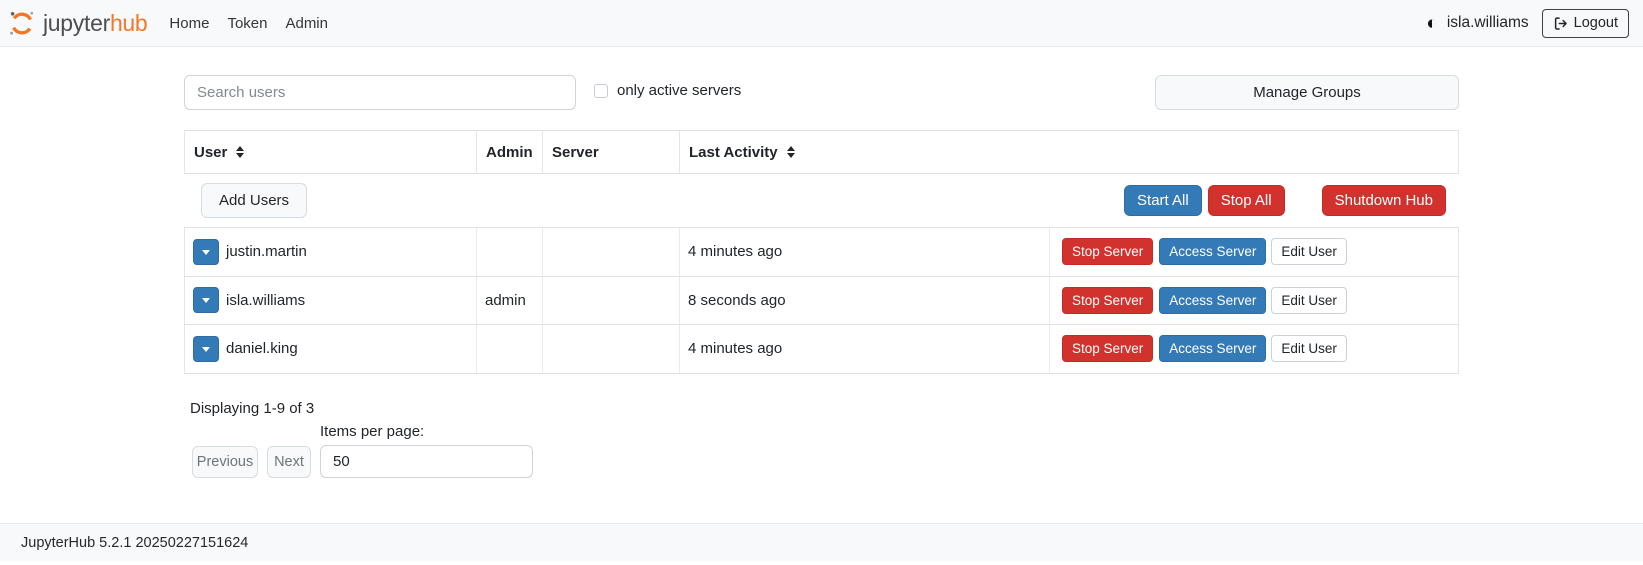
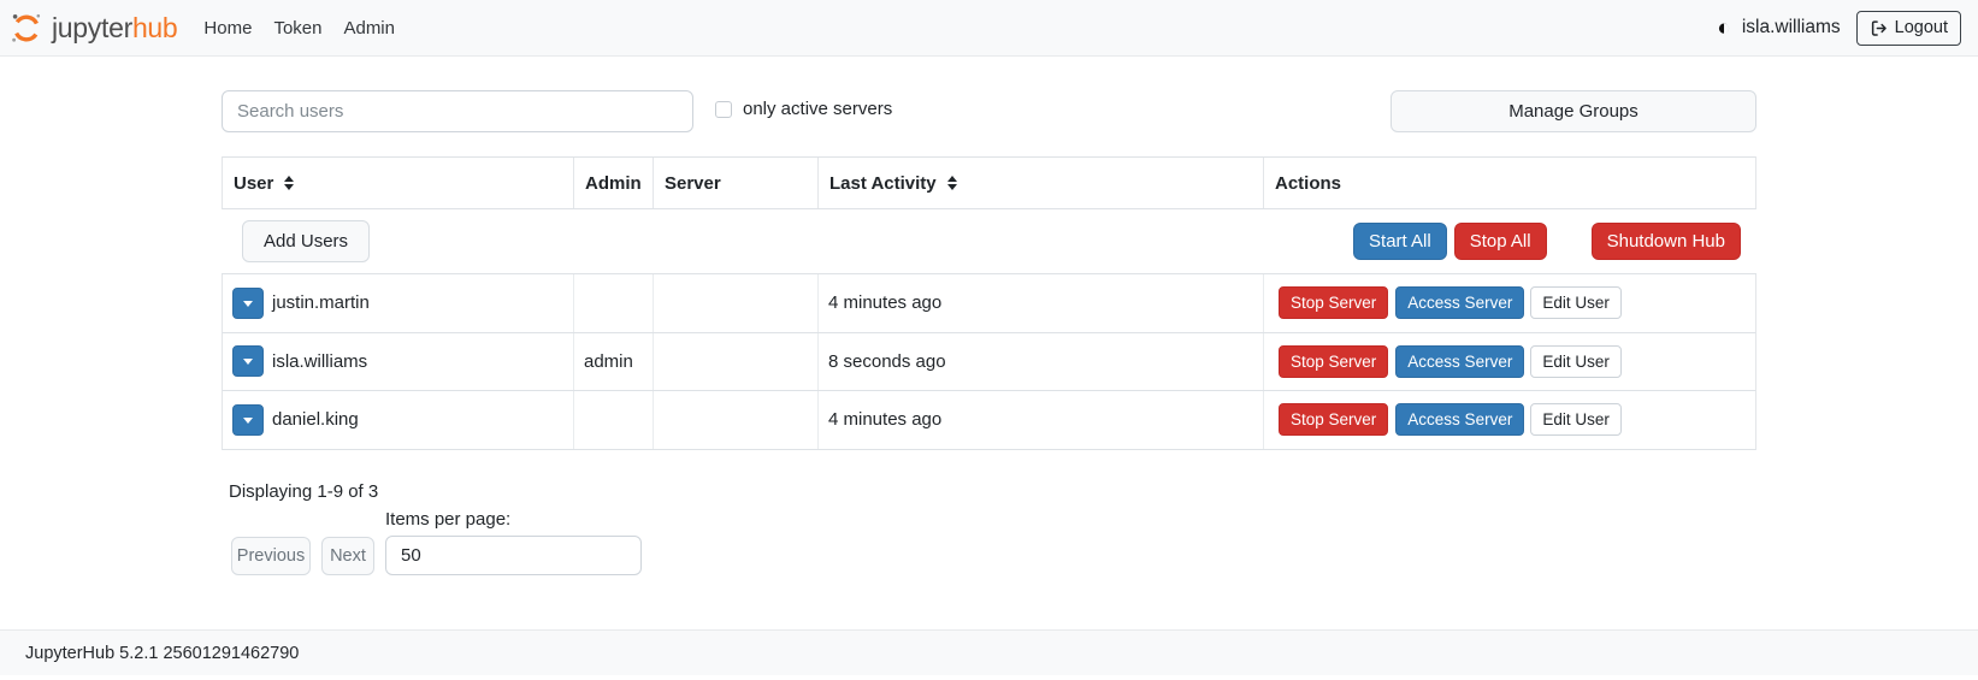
  jupyterhub
  Home
  Token
  Admin
  ◐
  isla.williams
  Logout
  Search users
  only active servers
  Manage Groups
  User
  Admin
  Server
  Last Activity
+ Actions
  Add Users
  Start All
  Stop All
  Shutdown Hub
  justin.martin
  4 minutes ago
  Stop Server
  Access Server
  Edit User
  isla.williams
  admin
  8 seconds ago
  Stop Server
  Access Server
  Edit User
  daniel.king
  4 minutes ago
  Stop Server
  Access Server
  Edit User
  Displaying 1-9 of 3
  Items per page:
  Previous
  Next
  50
- JupyterHub 5.2.1 20250227151624
+ JupyterHub 5.2.1 25601291462790
